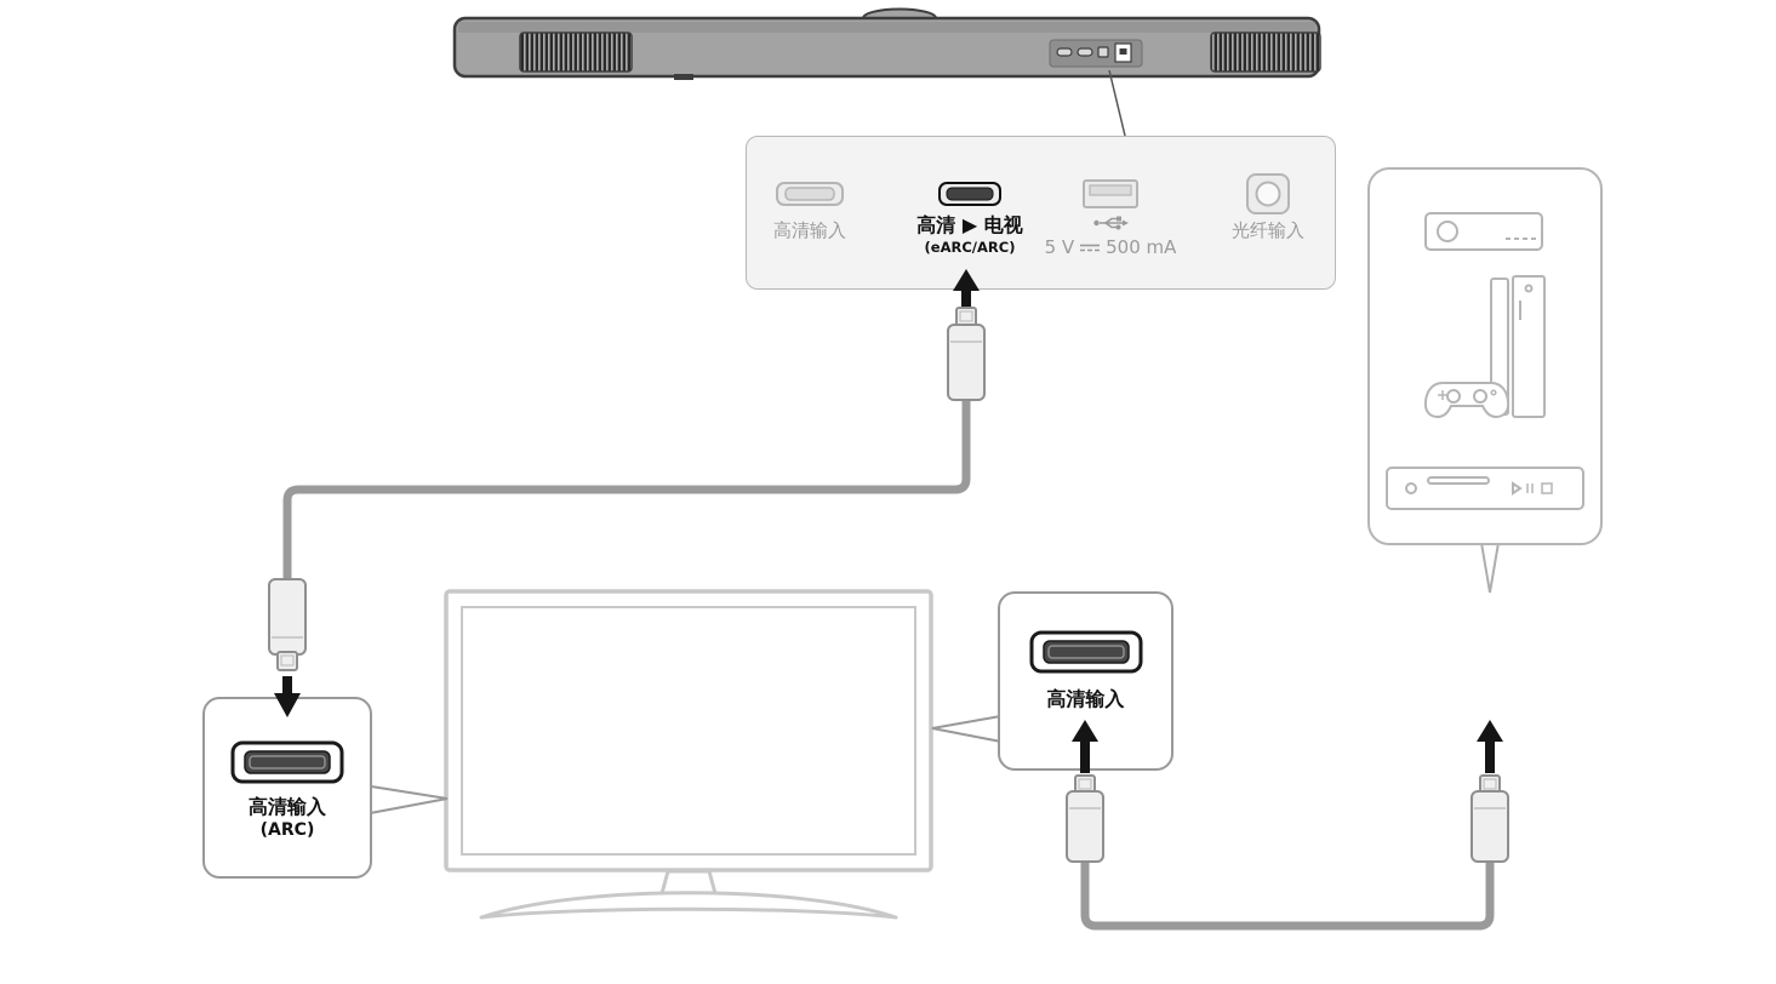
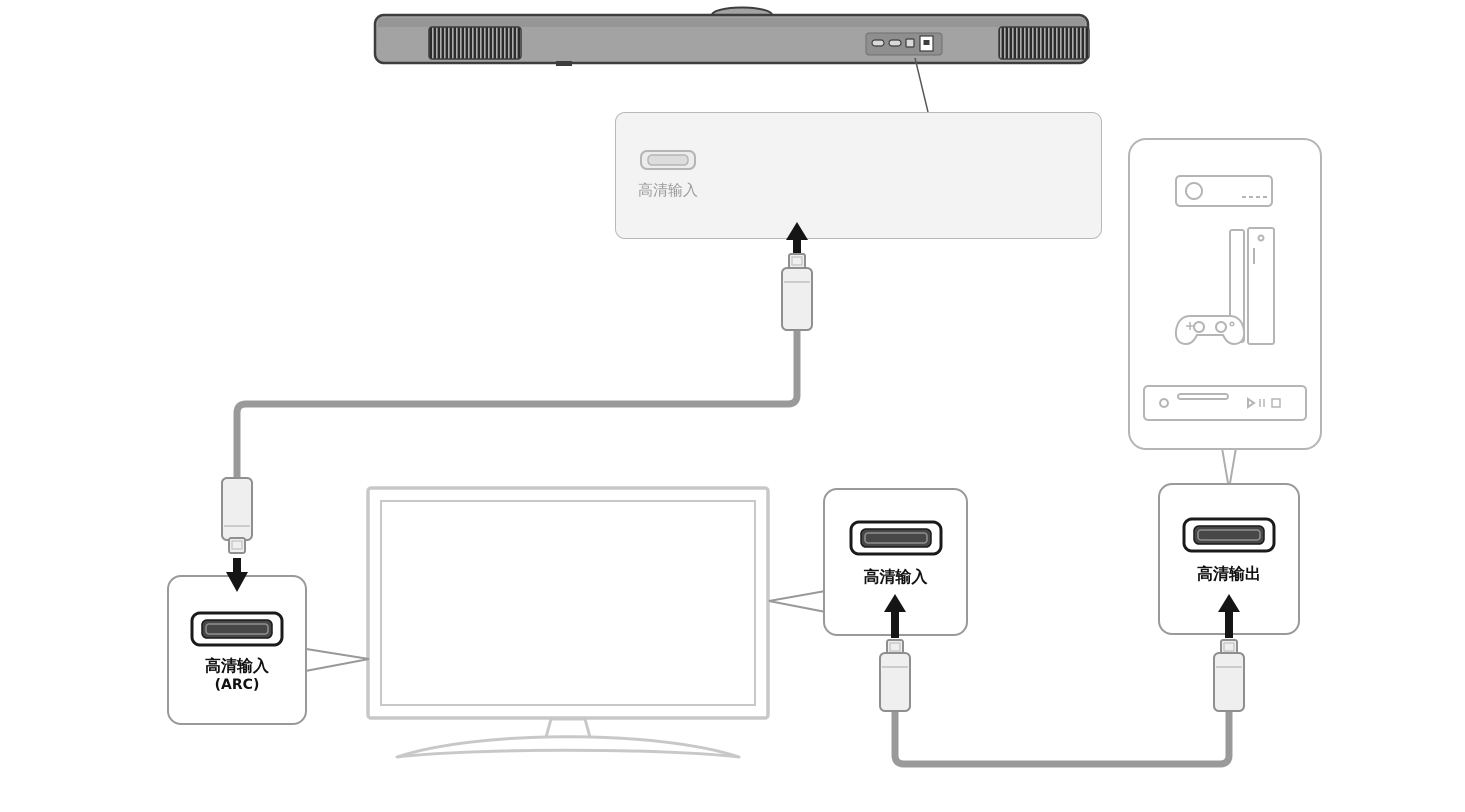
  高清输入
- 高清 ▶ 电视
- (eARC/ARC)
- 5 V
- 500 mA
- 光纤输入
  高清输入
  (ARC)
  高清输入
+ 高清输出
